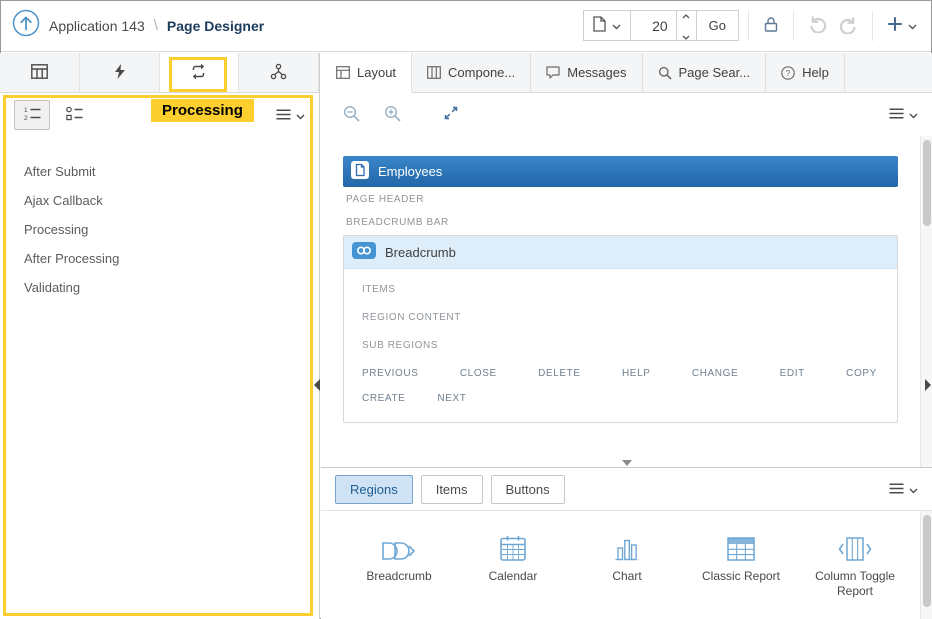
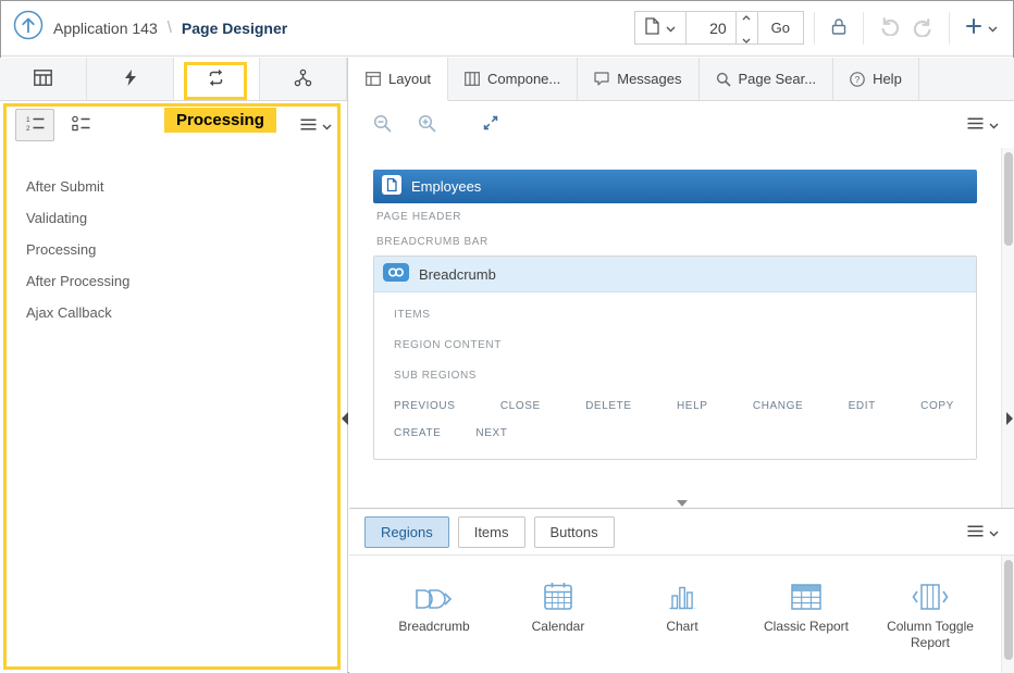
  Application 143
  \
  Page Designer
  20
  Go
  After Submit
- Ajax Callback
+ Validating
  Processing
  After Processing
- Validating
+ Ajax Callback
  Processing
  Layout
  Compone...
  Messages
  Page Sear...
  ?
  Help
  Employees
  PAGE HEADER
  BREADCRUMB BAR
  Breadcrumb
  ITEMS
  REGION CONTENT
  SUB REGIONS
  PREVIOUS
  CLOSE
  DELETE
  HELP
  CHANGE
  EDIT
  COPY
  CREATE
  NEXT
  Regions
  Items
  Buttons
  Breadcrumb
  Calendar
  Chart
  Classic Report
  Column Toggle Report
